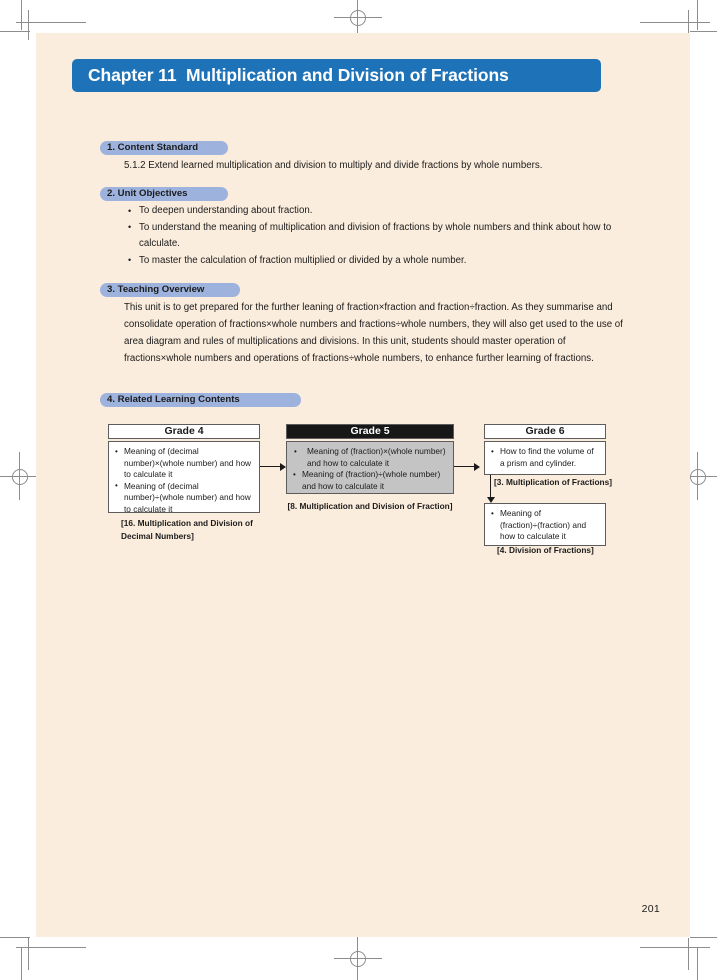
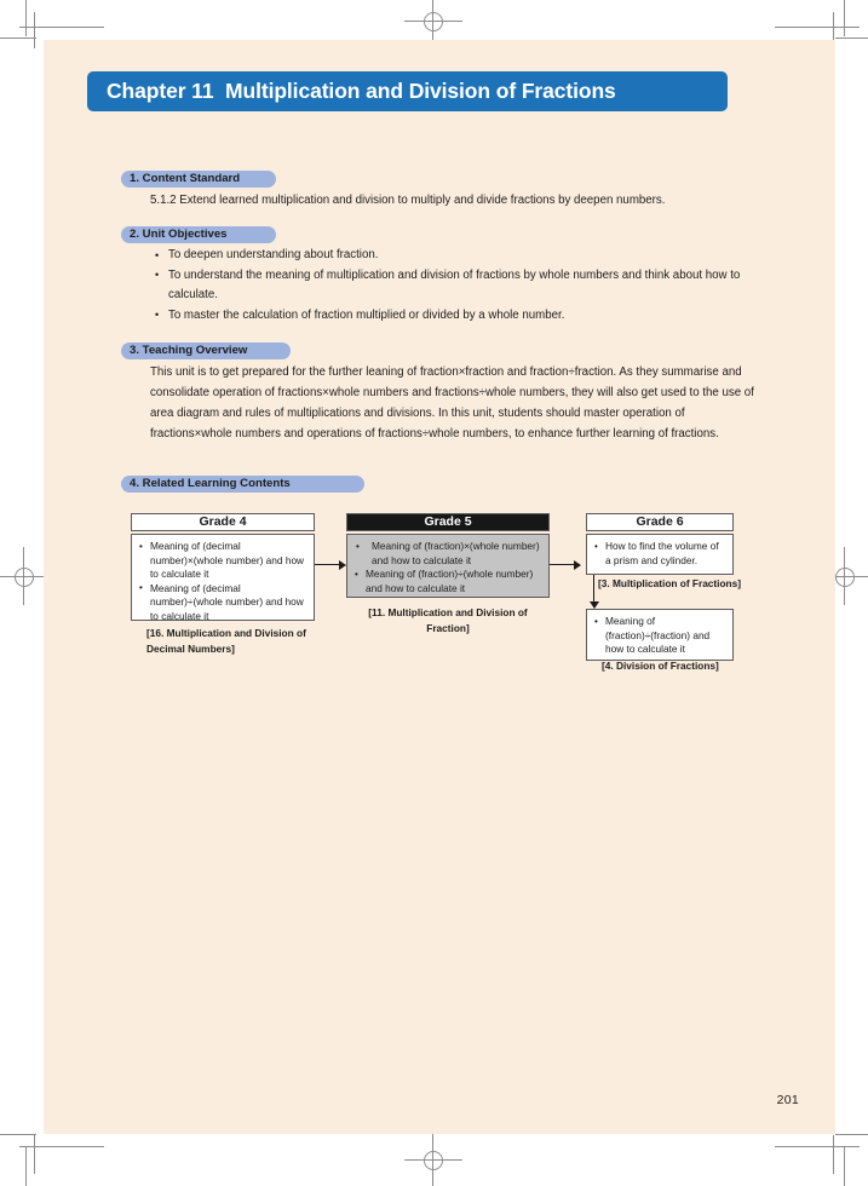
  Chapter 11 Multiplication and Division of Fractions
  1. Content Standard
- 5.1.2 Extend learned multiplication and division to multiply and divide fractions by whole numbers.
+ 5.1.2 Extend learned multiplication and division to multiply and divide fractions by deepen numbers.
  2. Unit Objectives
  To deepen understanding about fraction.
  To understand the meaning of multiplication and division of fractions by whole numbers and think about how to calculate.
  To master the calculation of fraction multiplied or divided by a whole number.
  3. Teaching Overview
  This unit is to get prepared for the further leaning of fraction×fraction and fraction÷fraction. As they summarise and consolidate operation of fractions×whole numbers and fractions÷whole numbers, they will also get used to the use of area diagram and rules of multiplications and divisions. In this unit, students should master operation of fractions×whole numbers and operations of fractions÷whole numbers, to enhance further learning of fractions.
  4. Related Learning Contents
  Grade 4
  Meaning of (decimal number)×(whole number) and how to calculate it
  Meaning of (decimal number)÷(whole number) and how to calculate it
  [16. Multiplication and Division of Decimal Numbers]
  Grade 5
  Meaning of (fraction)×(whole number) and how to calculate it
  Meaning of (fraction)÷(whole number) and how to calculate it
- [8. Multiplication and Division of Fraction]
+ [11. Multiplication and Division of Fraction]
  Grade 6
  How to find the volume of a prism and cylinder.
  [3. Multiplication of Fractions]
  Meaning of (fraction)÷(fraction) and how to calculate it
  [4. Division of Fractions]
  201
